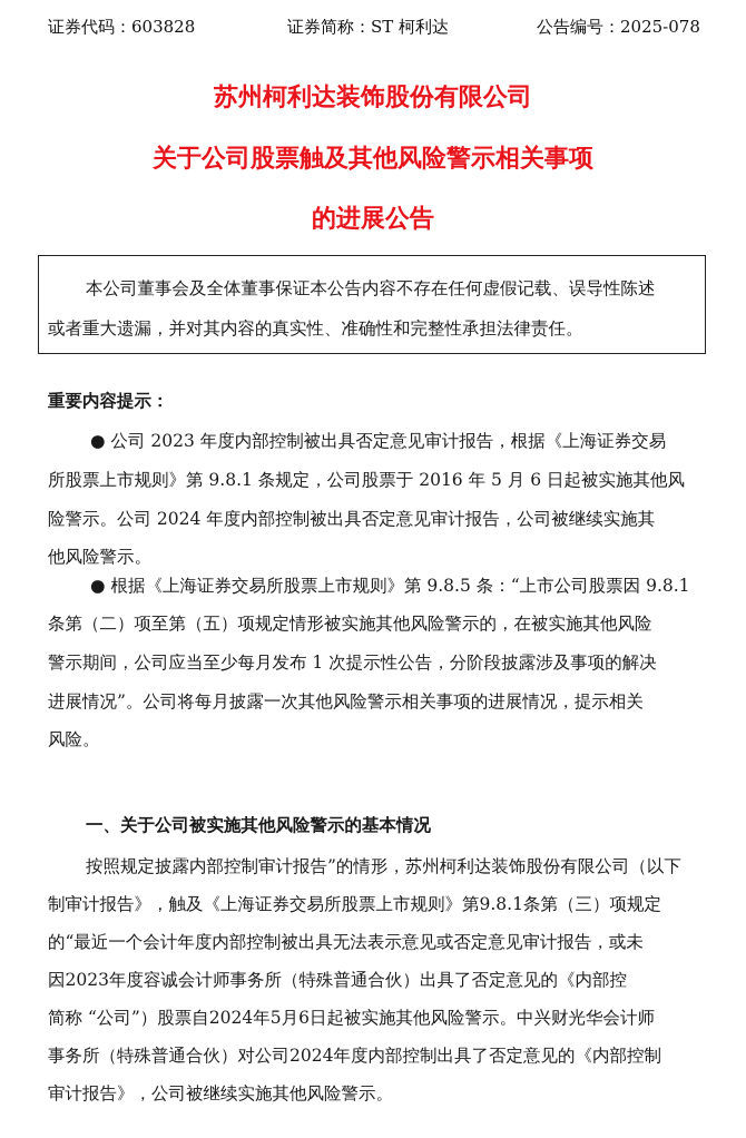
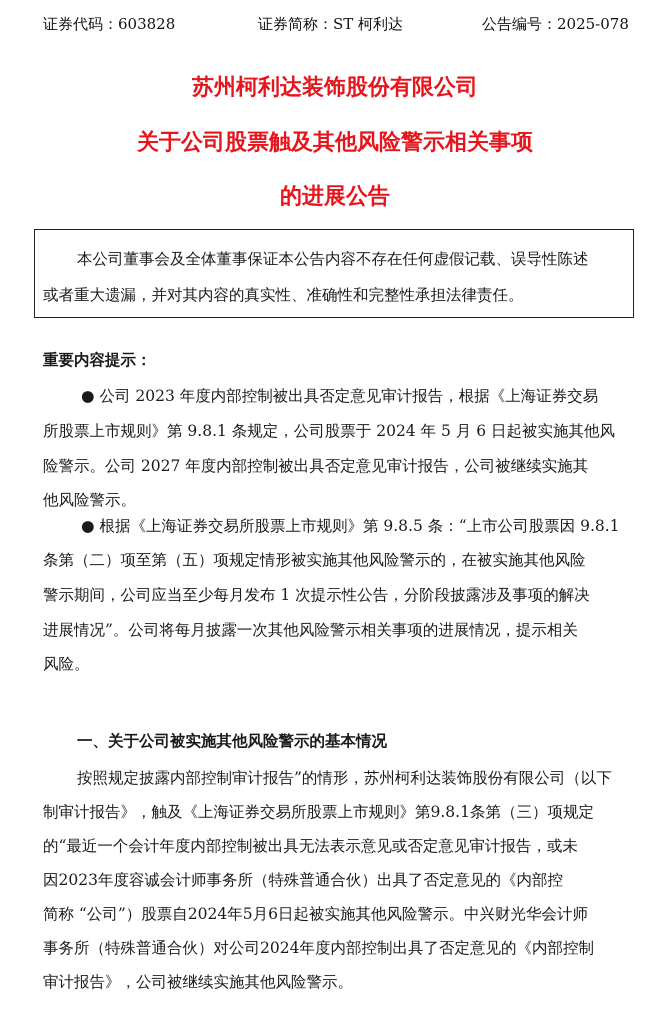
  证券代码：603828
  证券简称：ST 柯利达
  公告编号：2025-078
  苏州柯利达装饰股份有限公司
  关于公司股票触及其他风险警示相关事项
  的进展公告
  本公司董事会及全体董事保证本公告内容不存在任何虚假记载、误导性陈述
  或者重大遗漏，并对其内容的真实性、准确性和完整性承担法律责任。
  重要内容提示：
  ● 公司 2023 年度内部控制被出具否定意见审计报告，根据《上海证券交易
- 所股票上市规则》第 9.8.1 条规定，公司股票于 2016 年 5 月 6 日起被实施其他风
+ 所股票上市规则》第 9.8.1 条规定，公司股票于 2024 年 5 月 6 日起被实施其他风
- 险警示。公司 2024 年度内部控制被出具否定意见审计报告，公司被继续实施其
+ 险警示。公司 2027 年度内部控制被出具否定意见审计报告，公司被继续实施其
  他风险警示。
  ● 根据《上海证券交易所股票上市规则》第 9.8.5 条：“上市公司股票因 9.8.1
  条第（二）项至第（五）项规定情形被实施其他风险警示的，在被实施其他风险
  警示期间，公司应当至少每月发布 1 次提示性公告，分阶段披露涉及事项的解决
  进展情况”。公司将每月披露一次其他风险警示相关事项的进展情况，提示相关
  风险。
  一、关于公司被实施其他风险警示的基本情况
  按照规定披露内部控制审计报告”的情形，苏州柯利达装饰股份有限公司（以下
  制审计报告》，触及《上海证券交易所股票上市规则》第9.8.1条第（三）项规定
  的“最近一个会计年度内部控制被出具无法表示意见或否定意见审计报告，或未
  因2023年度容诚会计师事务所（特殊普通合伙）出具了否定意见的《内部控
  简称 “公司”）股票自2024年5月6日起被实施其他风险警示。中兴财光华会计师
  事务所（特殊普通合伙）对公司2024年度内部控制出具了否定意见的《内部控制
  审计报告》，公司被继续实施其他风险警示。
